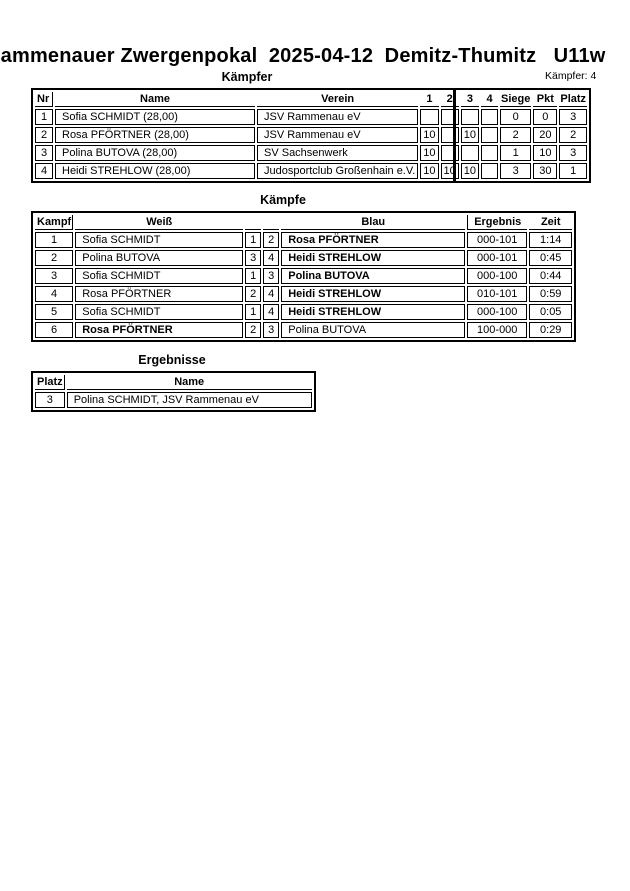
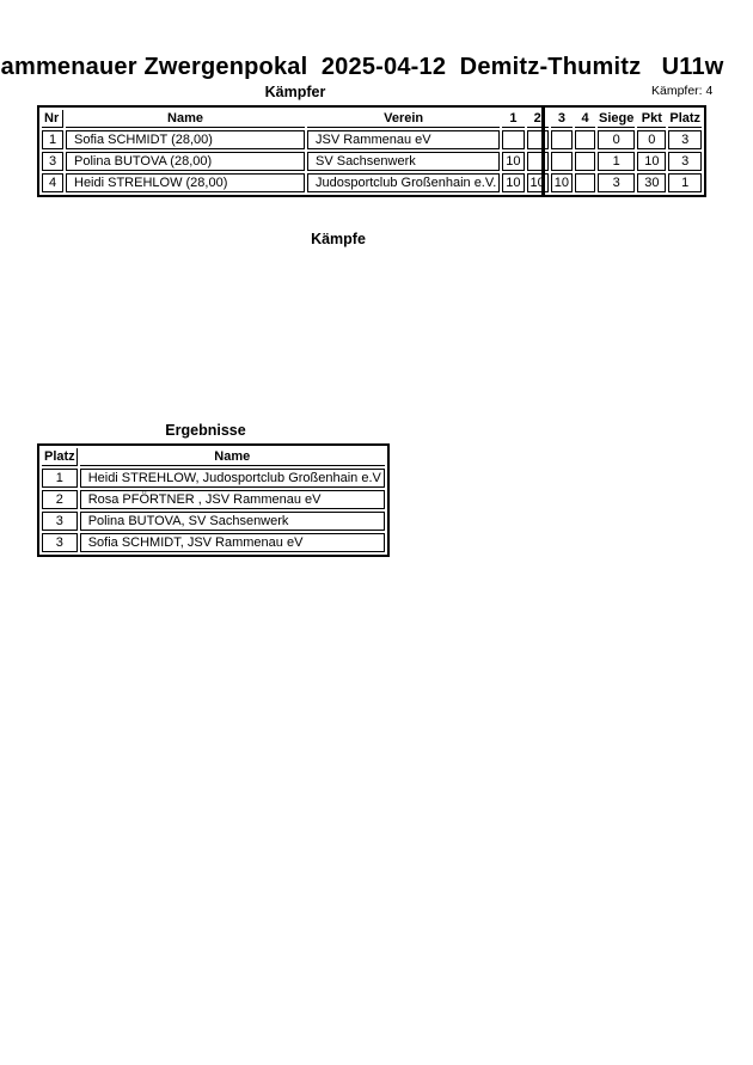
  ammenauer Zwergenpokal 2025-04-12 Demitz-Thumitz U11w
  Kämpfer
  Kämpfer: 4
  Nr	Name	Verein	1	2	3	4	Siege	Pkt	Platz
  1	Sofia SCHMIDT (28,00)	JSV Rammenau eV					0	0	3
- 2	Rosa PFÖRTNER (28,00)	JSV Rammenau eV	10		10		2	20	2
  3	Polina BUTOVA (28,00)	SV Sachsenwerk	10				1	10	3
  4	Heidi STREHLOW (28,00)	Judosportclub Großenhain e.V.	10	1	10		3	30	1
  Kämpfe
- Kampf	Weiß			Blau	Ergebnis	Zeit
- 1	Sofia SCHMIDT	1	2	Rosa PFÖRTNER	000-101	1:14
- 2	Polina BUTOVA	3	4	Heidi STREHLOW	000-101	0:45
- 3	Sofia SCHMIDT	1	3	Polina BUTOVA	000-100	0:44
- 4	Rosa PFÖRTNER	2	4	Heidi STREHLOW	010-101	0:59
- 5	Sofia SCHMIDT	1	4	Heidi STREHLOW	000-100	0:05
- 6	Rosa PFÖRTNER	2	3	Polina BUTOVA	100-000	0:29
  Ergebnisse
  Platz	Name
+ 1	Heidi STREHLOW, Judosportclub Großenhain e.V
+ 2	Rosa PFÖRTNER , JSV Rammenau eV
+ 3	Polina BUTOVA, SV Sachsenwerk
- 3	Polina SCHMIDT, JSV Rammenau eV
+ 3	Sofia SCHMIDT, JSV Rammenau eV
